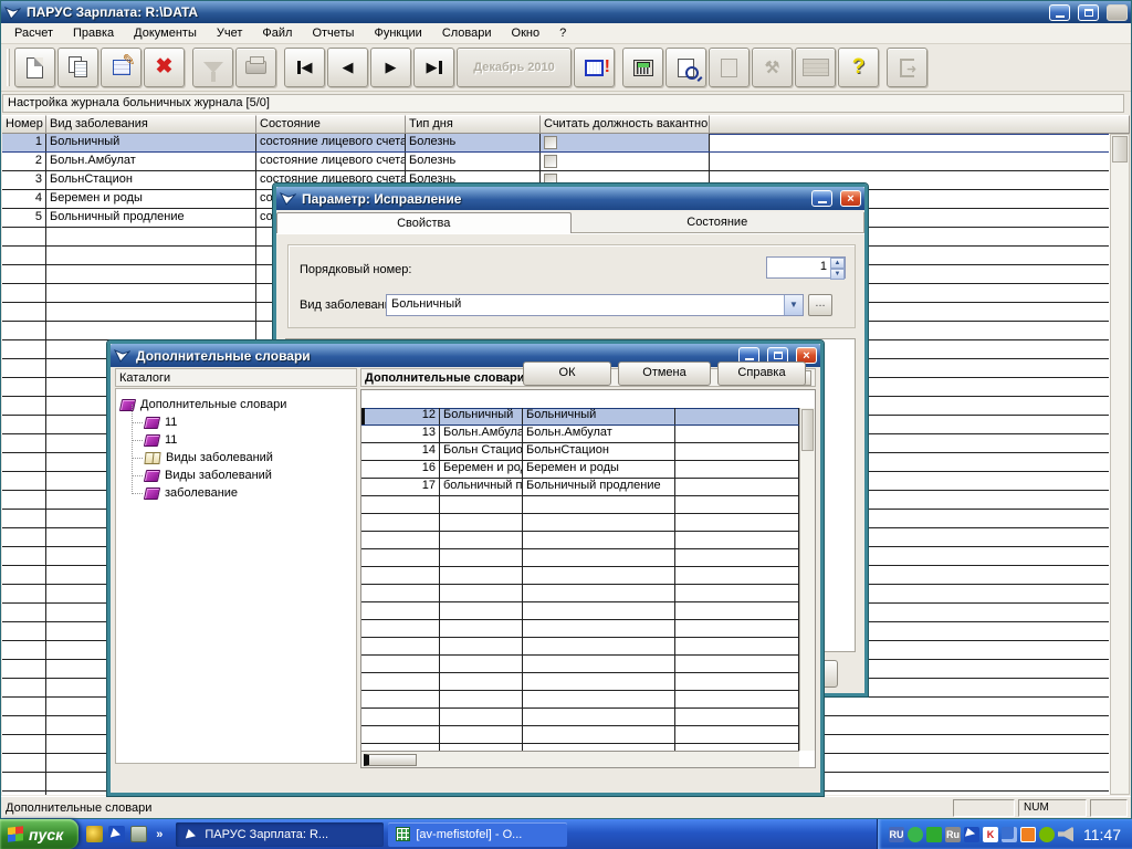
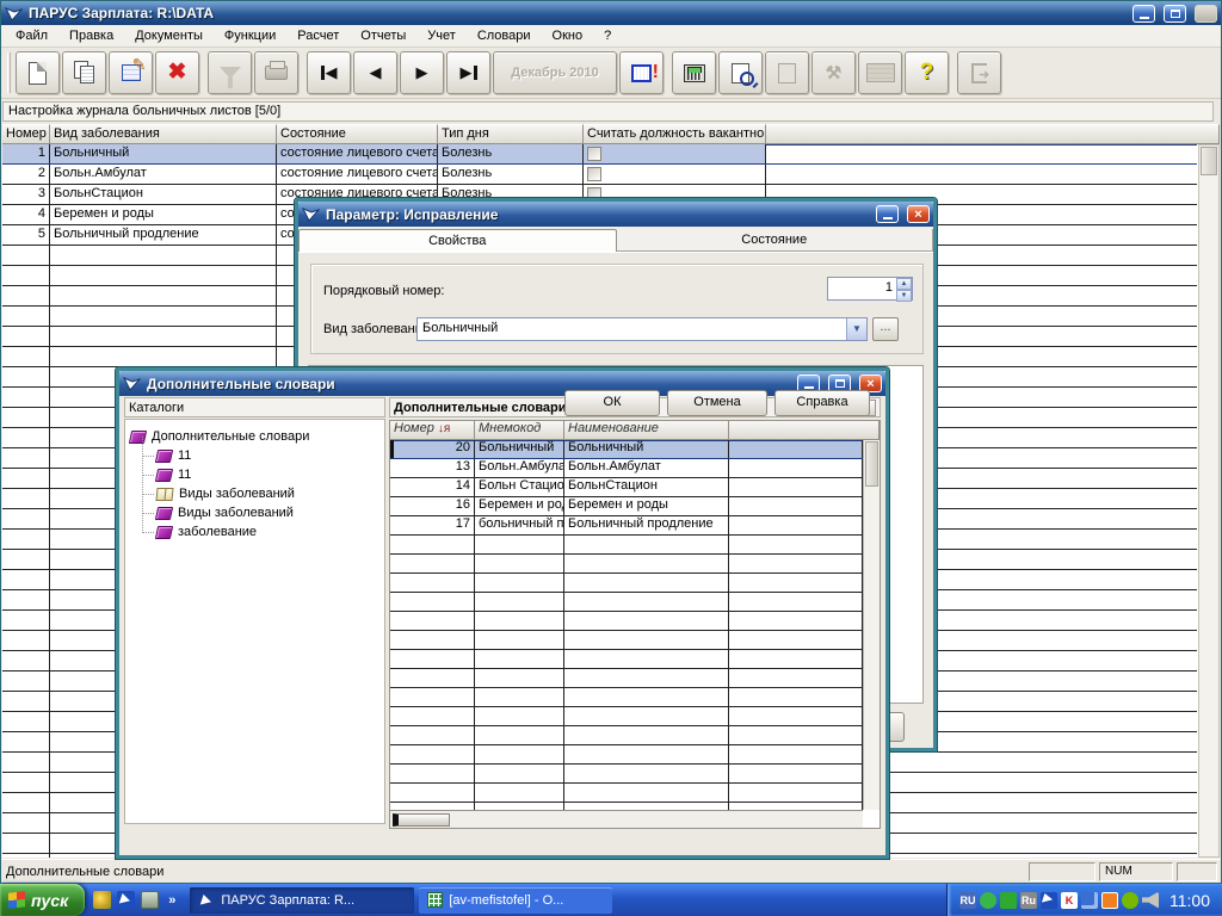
  ПАРУС Зарплата: R:\DATA
- Расчет
+ Файл
  Правка
  Документы
- Учет
+ Функции
- Файл
+ Расчет
  Отчеты
- Функции
+ Учет
  Словари
  Окно
  ?
  ✖
  ◀
  ◀
  ▶
  ▶
  Декабрь 2010
  ⚒
  ?
- Настройка журнала больничных журнала [5/0]
+ Настройка журнала больничных листов [5/0]
  Номер
  Вид заболевания
  Состояние
  Тип дня
  Считать должность вакантно
  1
  Больничный
  состояние лицевого счета
  Болезнь
  2
  Больн.Амбулат
  состояние лицевого счета
  Болезнь
  3
  БольнСтацион
  состояние лицевого счета
  Болезнь
  4
  Беремен и роды
  5
  Больничный продление
  Дополнительные словари
  NUM
  Параметр: Исправление
  ×
  Свойства
  Состояние
  Порядковый номер:
  1
  Вид заболеван
  Больничный
  ▼
  ...
  Дополнительные словари
  ×
  Каталоги
  Дополнительные словари
  11
  11
  Виды заболеваний
  Виды заболеваний
  заболевание
  Дополнительные словари
+ Номер ↓я
+ Мнемокод
+ Наименование
- 12
+ 20
  Больничный
  Больничный
  13
  Больн.Амбула
  Больн.Амбулат
  14
  Больн Стацио
  БольнСтацион
  16
  Беремен и ро
  Беремен и роды
  17
  Больничный продление
  ОК
  Отмена
  Справка
  пуск
  »
  ПАРУС Зарплата: R...
  [av-mefistofel] - O...
  RU
  Ru
  K
- 11:47
+ 11:00
